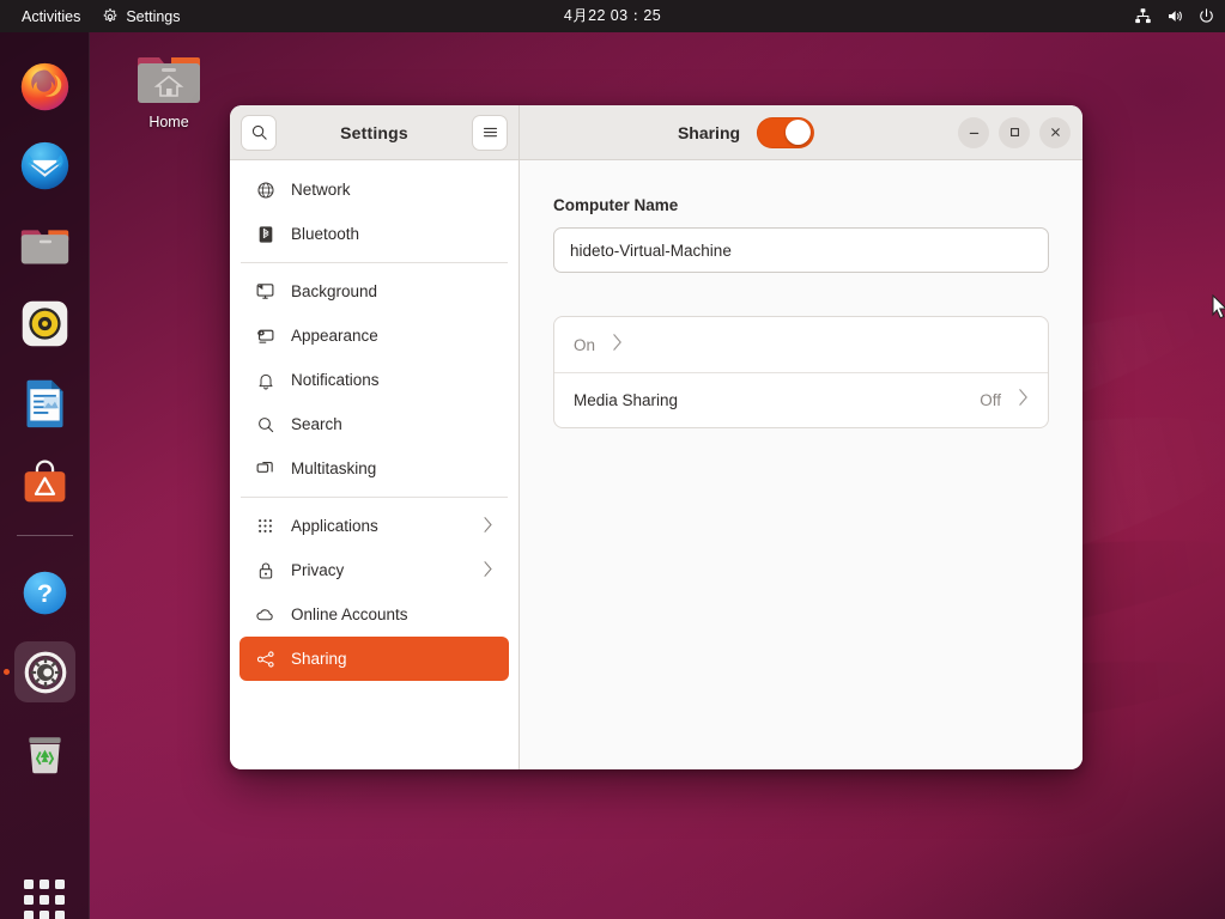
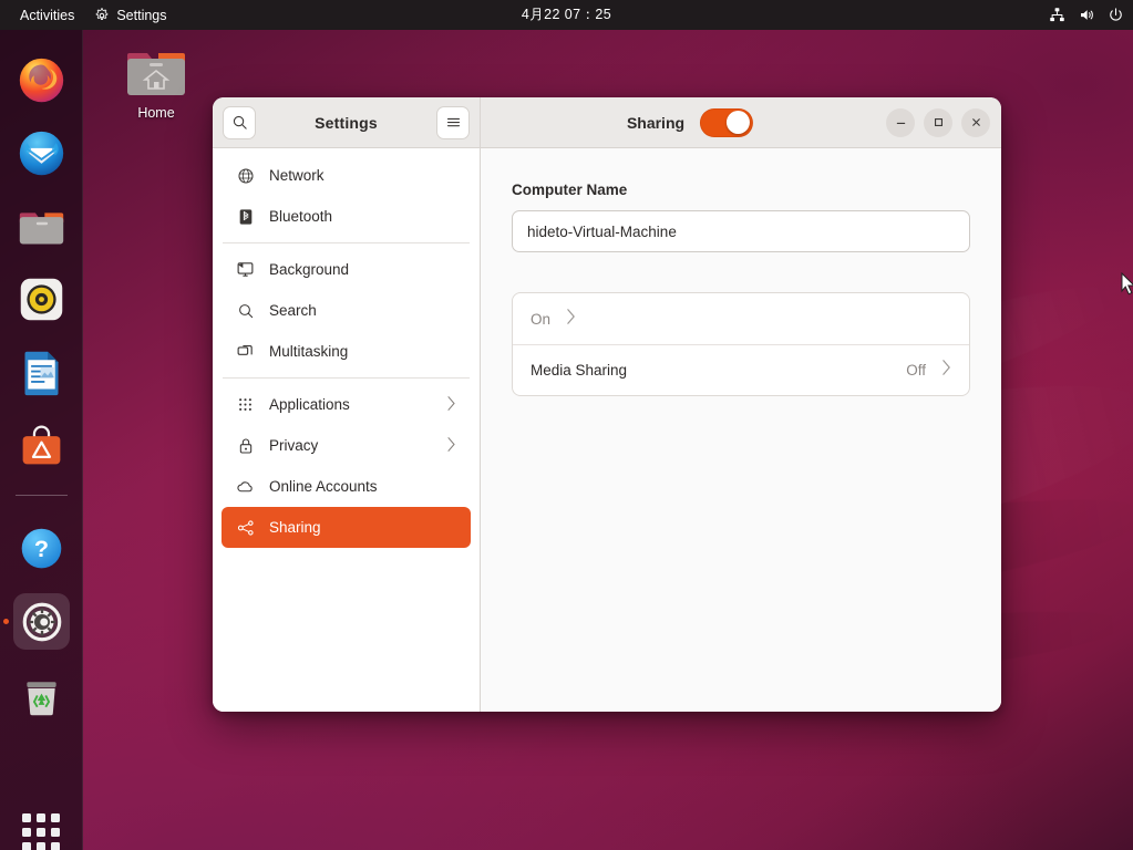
  Home
  Activities
  Settings
- 4月22 03：25
+ 4月22 07：25
  ?
  Settings
  Sharing
  Network
  Bluetooth
  Background
- Appearance
- Notifications
  Search
  Multitasking
  Applications
  Privacy
  Online Accounts
  Sharing
  Computer Name
  hideto-Virtual-Machine
  On
  Media Sharing
  Off
